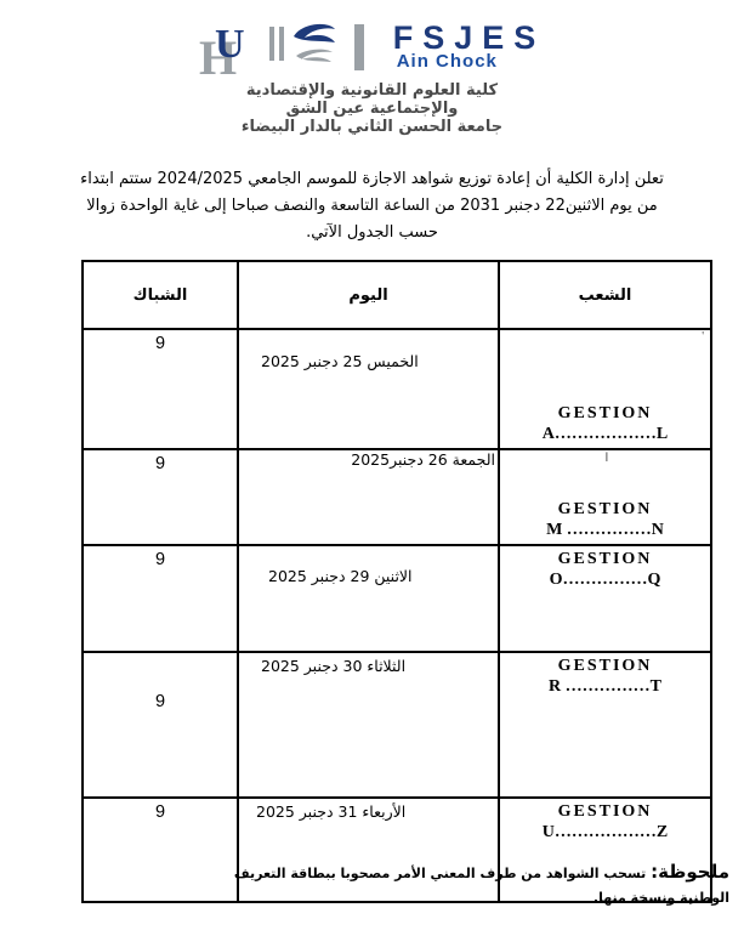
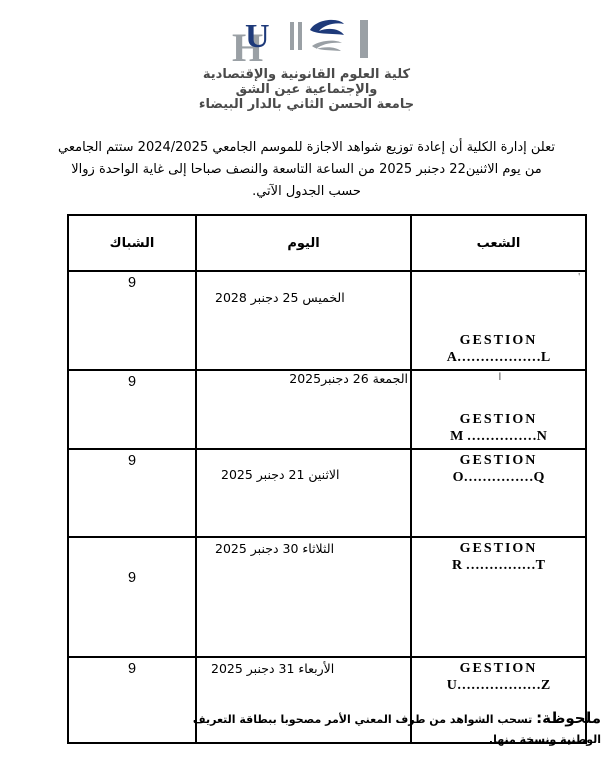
  H
  U
- FSJES
- Ain Chock
  كلية العلوم القانونية والإقتصادية
  والإجتماعية عين الشق
  جامعة الحسن الثاني بالدار البيضاء
- تعلن إدارة الكلية أن إعادة توزيع شواهد الاجازة للموسم الجامعي 2024/2025 ستتم ابتداء
+ تعلن إدارة الكلية أن إعادة توزيع شواهد الاجازة للموسم الجامعي 2024/2025 ستتم الجامعي
- من يوم الاثنين22 دجنبر 2031 من الساعة التاسعة والنصف صباحا إلى غاية الواحدة زوالا
+ من يوم الاثنين22 دجنبر 2025 من الساعة التاسعة والنصف صباحا إلى غاية الواحدة زوالا
  حسب الجدول الآتي.
  الشعب	اليوم	الشباك
- ' GESTION A………………L	الخميس 25 دجنبر 2025	9
+ ' GESTION A………………L	الخميس 25 دجنبر 2028	9
  ا GESTION M ……………N	الجمعة 26 دجنبر2025	9
- GESTION O……………Q	الاثنين 29 دجنبر 2025	9
+ GESTION O……………Q	الاثنين 21 دجنبر 2025	9
  GESTION R ……………T	الثلاثاء 30 دجنبر 2025	9
  GESTION U………………Z	الأربعاء 31 دجنبر 2025	9
  ملحوظة: تسحب الشواهد من طرف المعني الأمر مصحوبا ببطاقة التعريف الوطنية ونسخة منها.
